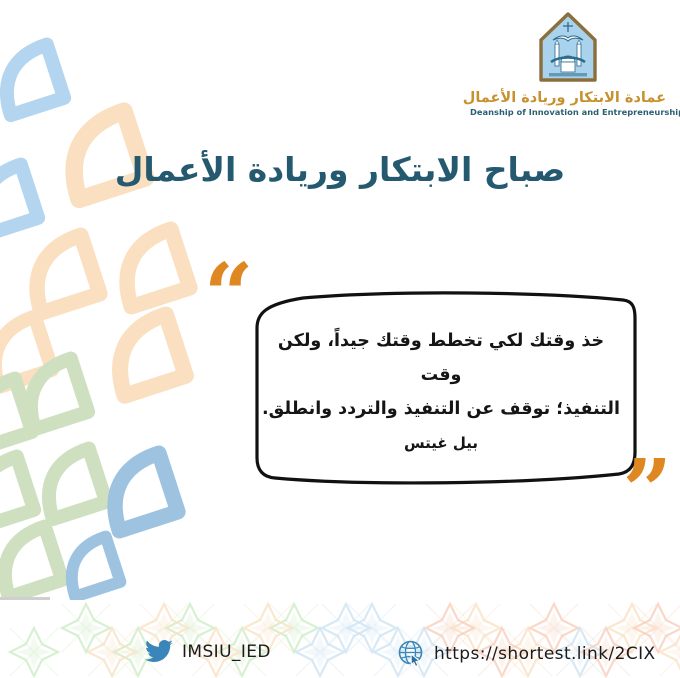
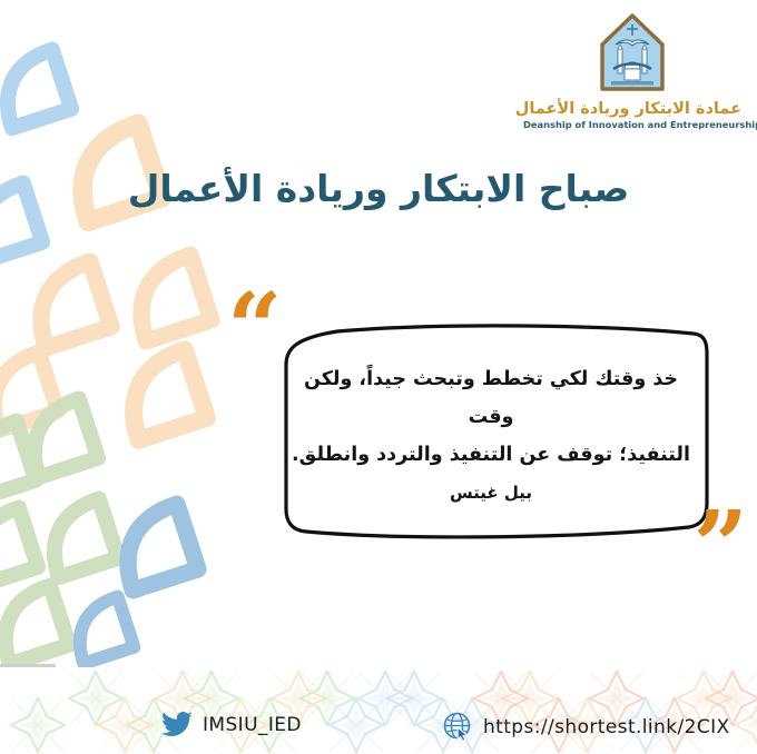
  عمادة الابتكار وريادة الأعمال
  Deanship of Innovation and Entrepreneurshi
  صباح الابتكار وريادة الأعمال
  “
- خذ وقتك لكي تخطط وقتك جيداً، ولكن وقت
+ خذ وقتك لكي تخطط وتبحث جيداً، ولكن وقت
  التنفيذ؛ توقف عن التنفيذ والتردد وانطلق.
  بيل غيتس
  ”
  IMSIU_IED
  https://shortest.link/2CIX
